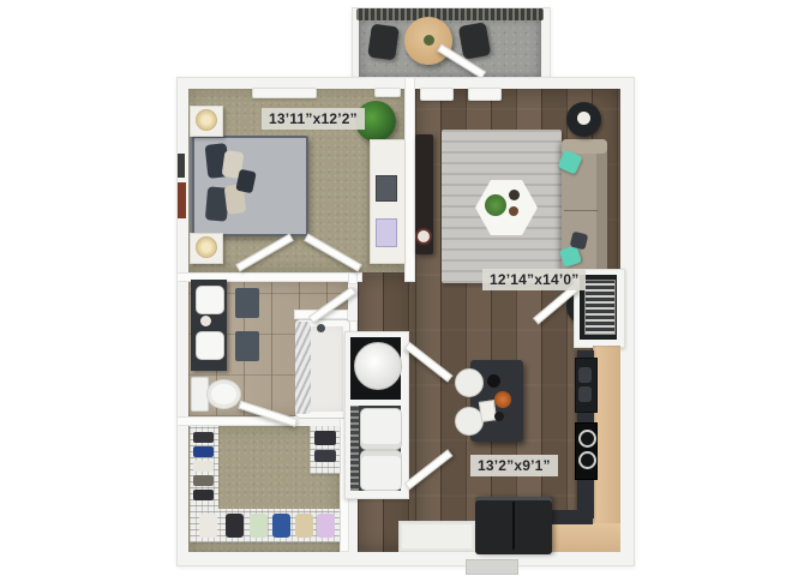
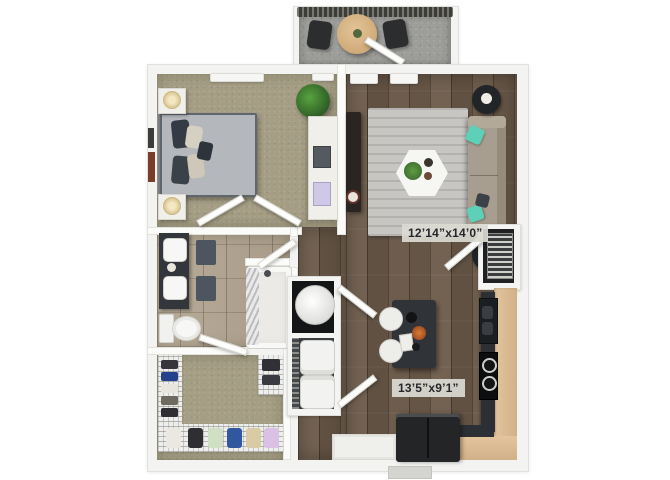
- 13’11”x12’2”
  12’14”x14’0”
- 13’2”x9’1”
+ 13’5”x9’1”
